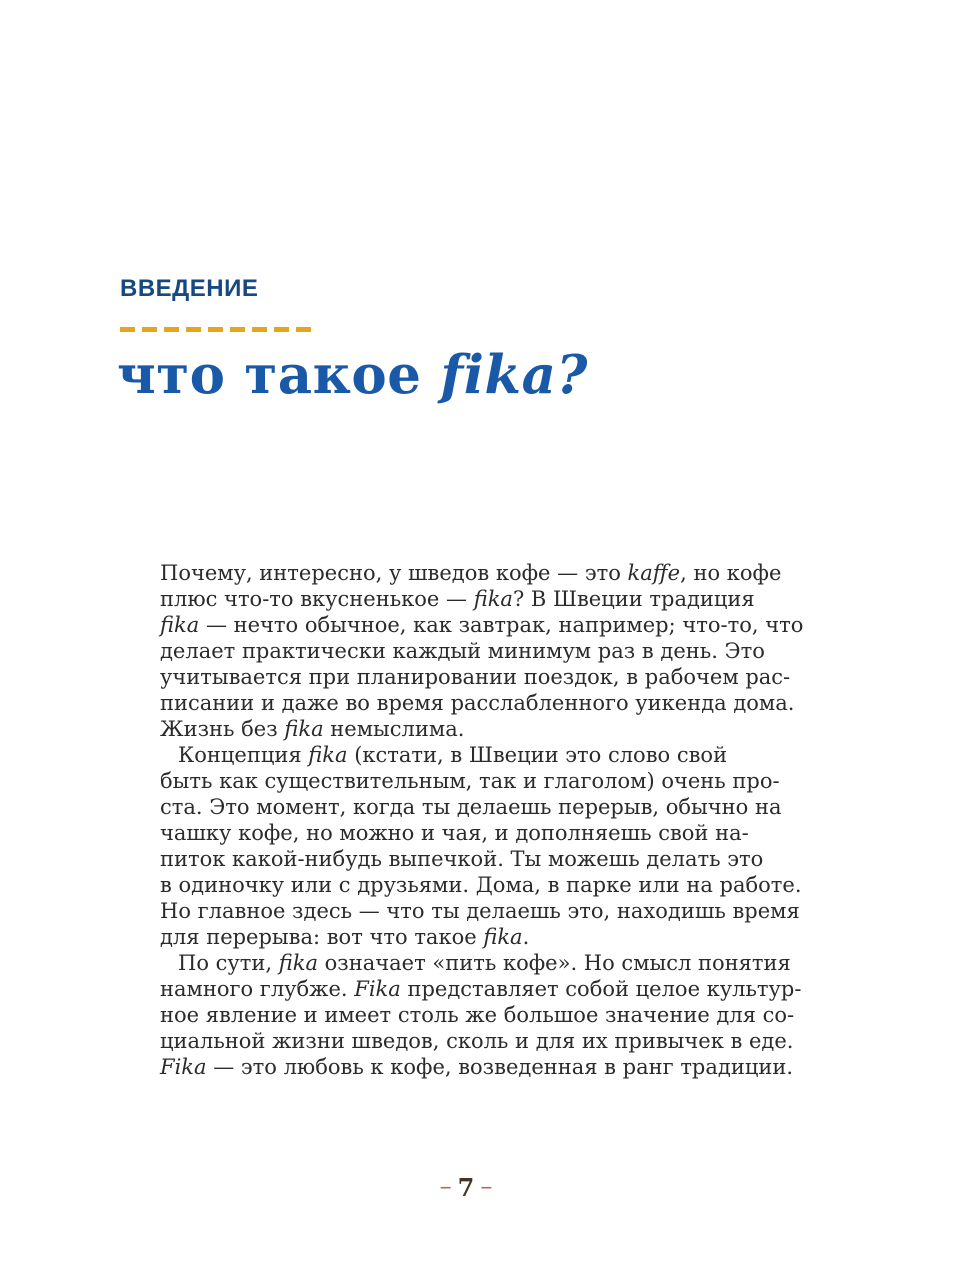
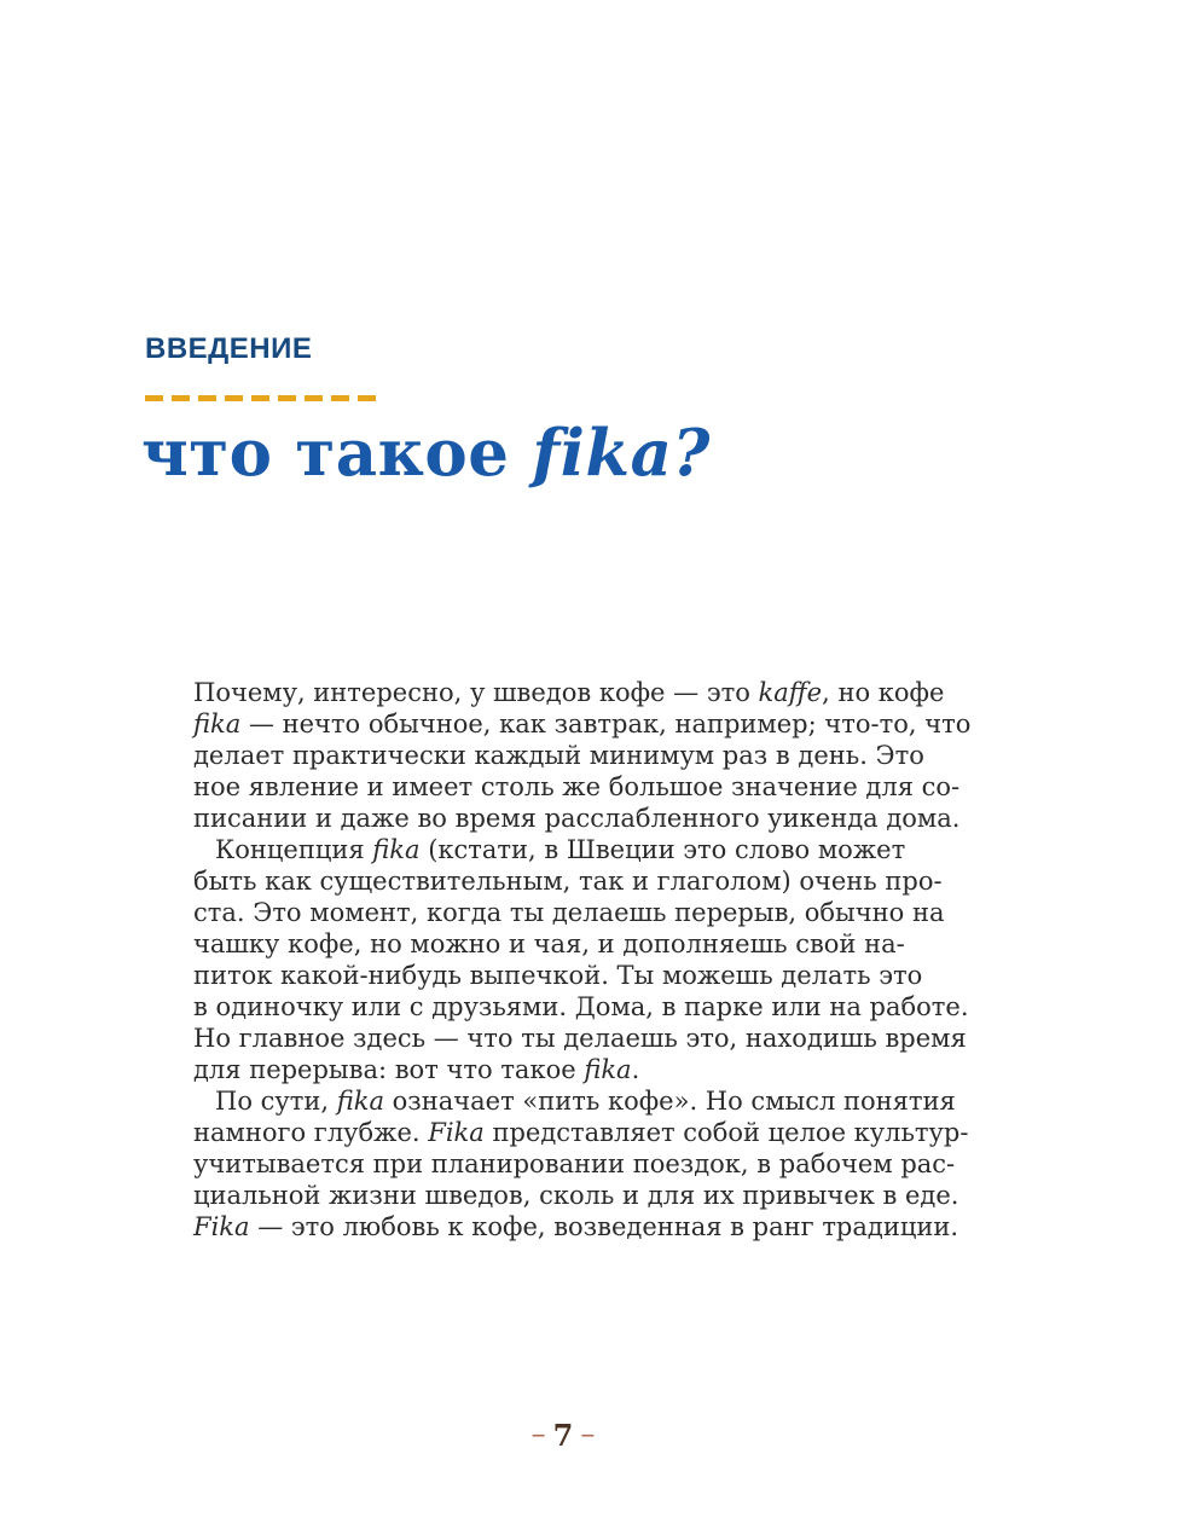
  ВВЕДЕНИЕ
  что такое fika?
  Почему, интересно, у шведов кофе — это kaffe, но кофе
- плюс что-то вкусненькое — fika? В Швеции традиция
  fika — нечто обычное, как завтрак, например; что-то, что
  делает практически каждый минимум раз в день. Это
- учитывается при планировании поездок, в рабочем рас-
+ ное явление и имеет столь же большое значение для со-
  писании и даже во время расслабленного уикенда дома.
- Жизнь без fika немыслима.
- Концепция fika (кстати, в Швеции это слово свой
+ Концепция fika (кстати, в Швеции это слово может
  быть как существительным, так и глаголом) очень про-
  ста. Это момент, когда ты делаешь перерыв, обычно на
  чашку кофе, но можно и чая, и дополняешь свой на-
  питок какой-нибудь выпечкой. Ты можешь делать это
  в одиночку или с друзьями. Дома, в парке или на работе.
  Но главное здесь — что ты делаешь это, находишь время
  для перерыва: вот что такое fika.
  По сути, fika означает «пить кофе». Но смысл понятия
  намного глубже. Fika представляет собой целое культур-
- ное явление и имеет столь же большое значение для со-
+ учитывается при планировании поездок, в рабочем рас-
  циальной жизни шведов, сколь и для их привычек в еде.
  Fika — это любовь к кофе, возведенная в ранг традиции.
  – 7 –
